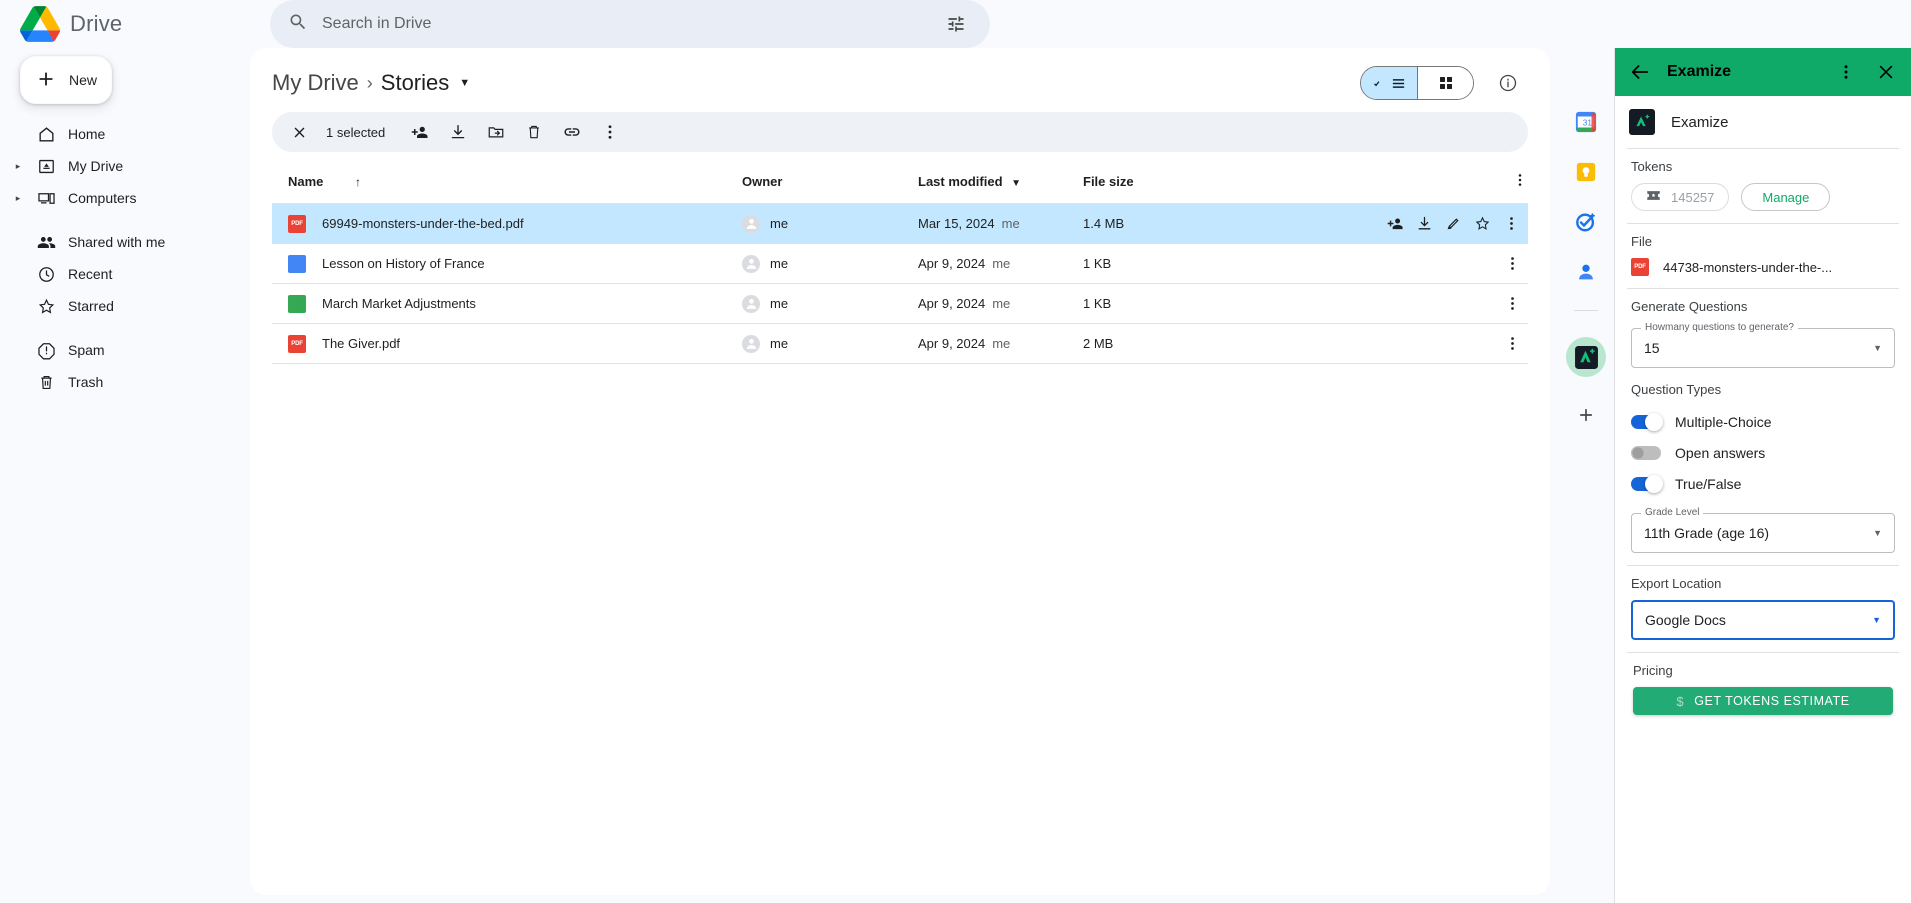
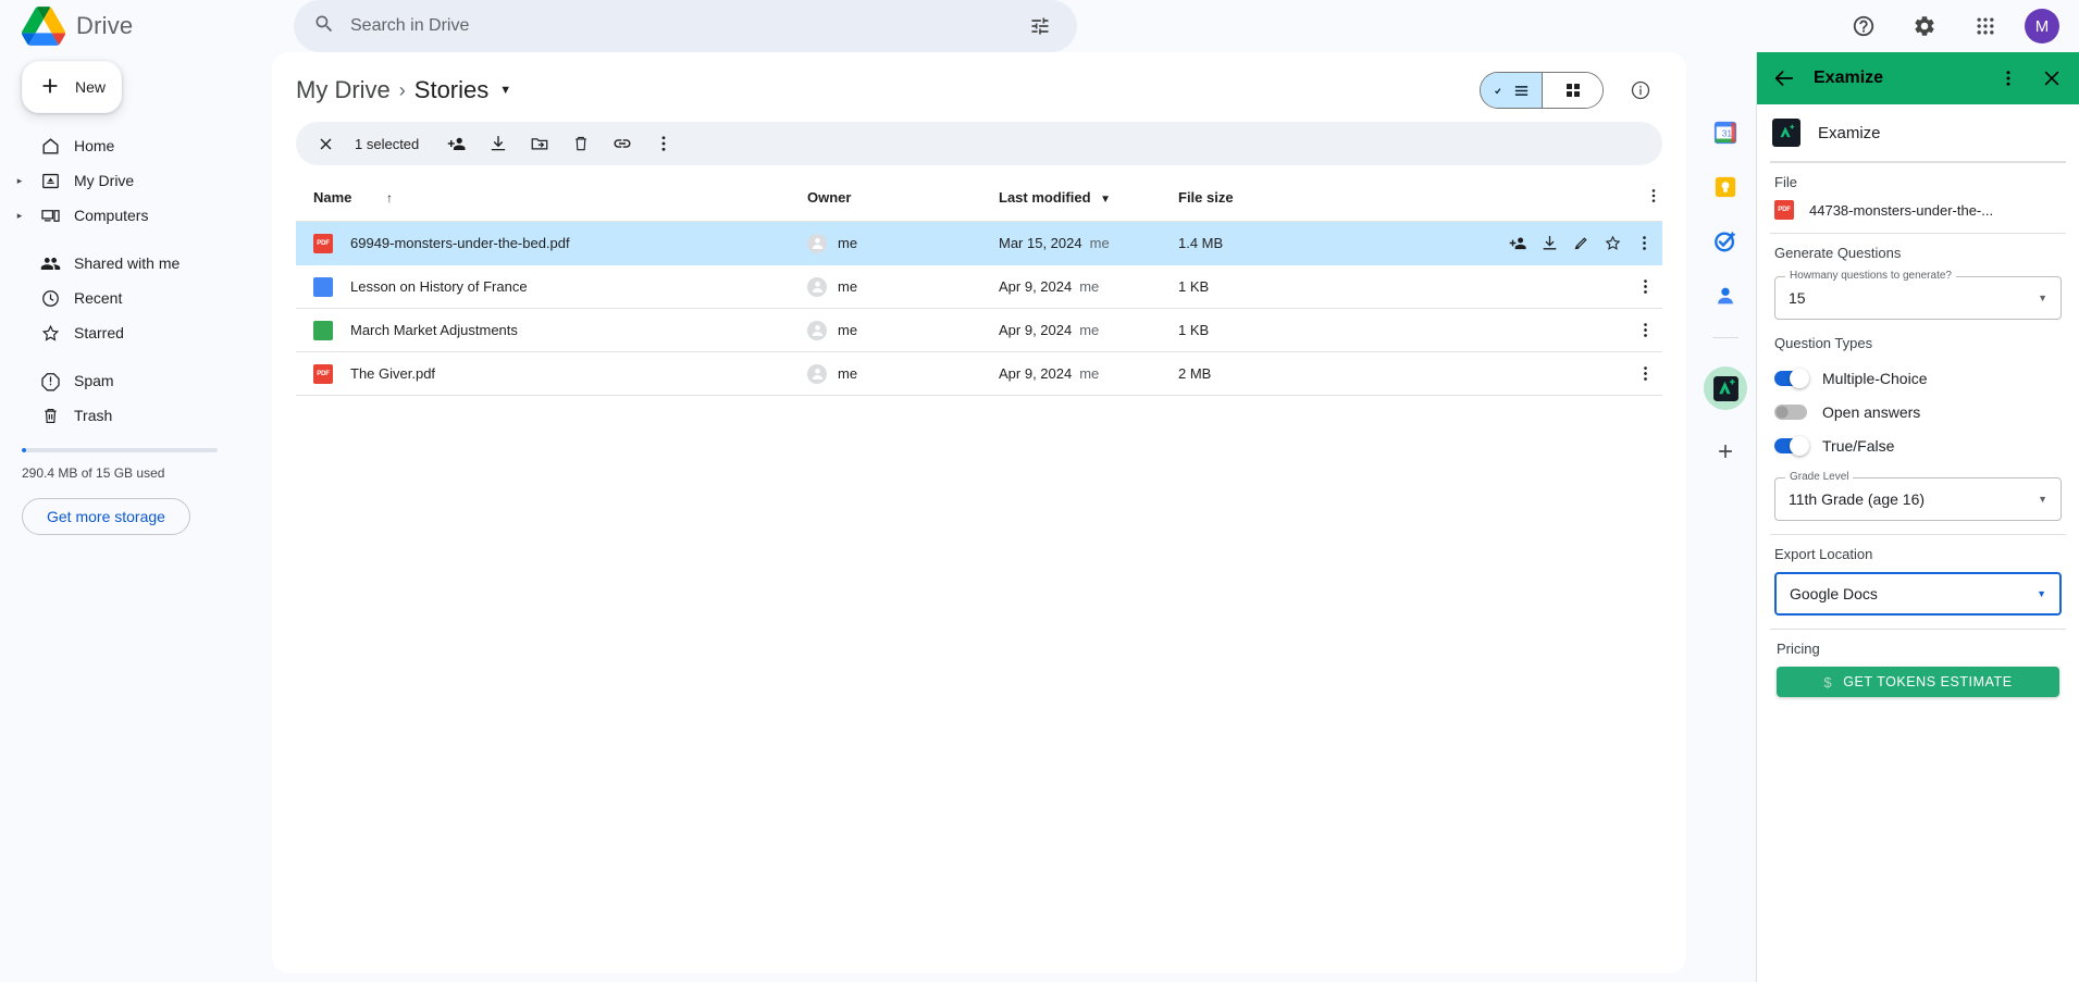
  Drive
  Search in Drive
+ M
  New
  Home
  ▸
  My Drive
  ▸
  Computers
  Shared with me
  Recent
  Starred
  Spam
  Trash
+ 290.4 MB of 15 GB used
+ Get more storage
  My Drive
  ›
  Stories
  ▼
  1 selected
  Name ↑	Owner	Last modified ▼	File size
  69949-monsters-under-the-bed.pdf	me	Mar 15, 2024 me	1.4 MB
  Lesson on History of France	me	Apr 9, 2024 me	1 KB
  March Market Adjustments	me	Apr 9, 2024 me	1 KB
  The Giver.pdf	me	Apr 9, 2024 me	2 MB
  31
  Examize
  Examize
- Tokens
- 145257
- Manage
  File
  44738-monsters-under-the-...
  Generate Questions
  Howmany questions to generate?
  15
  ▼
  Question Types
  Multiple-Choice
  Open answers
  True/False
  Grade Level
  11th Grade (age 16)
  ▼
  Export Location
  Google Docs
  ▼
  Pricing
  $
  GET TOKENS ESTIMATE
